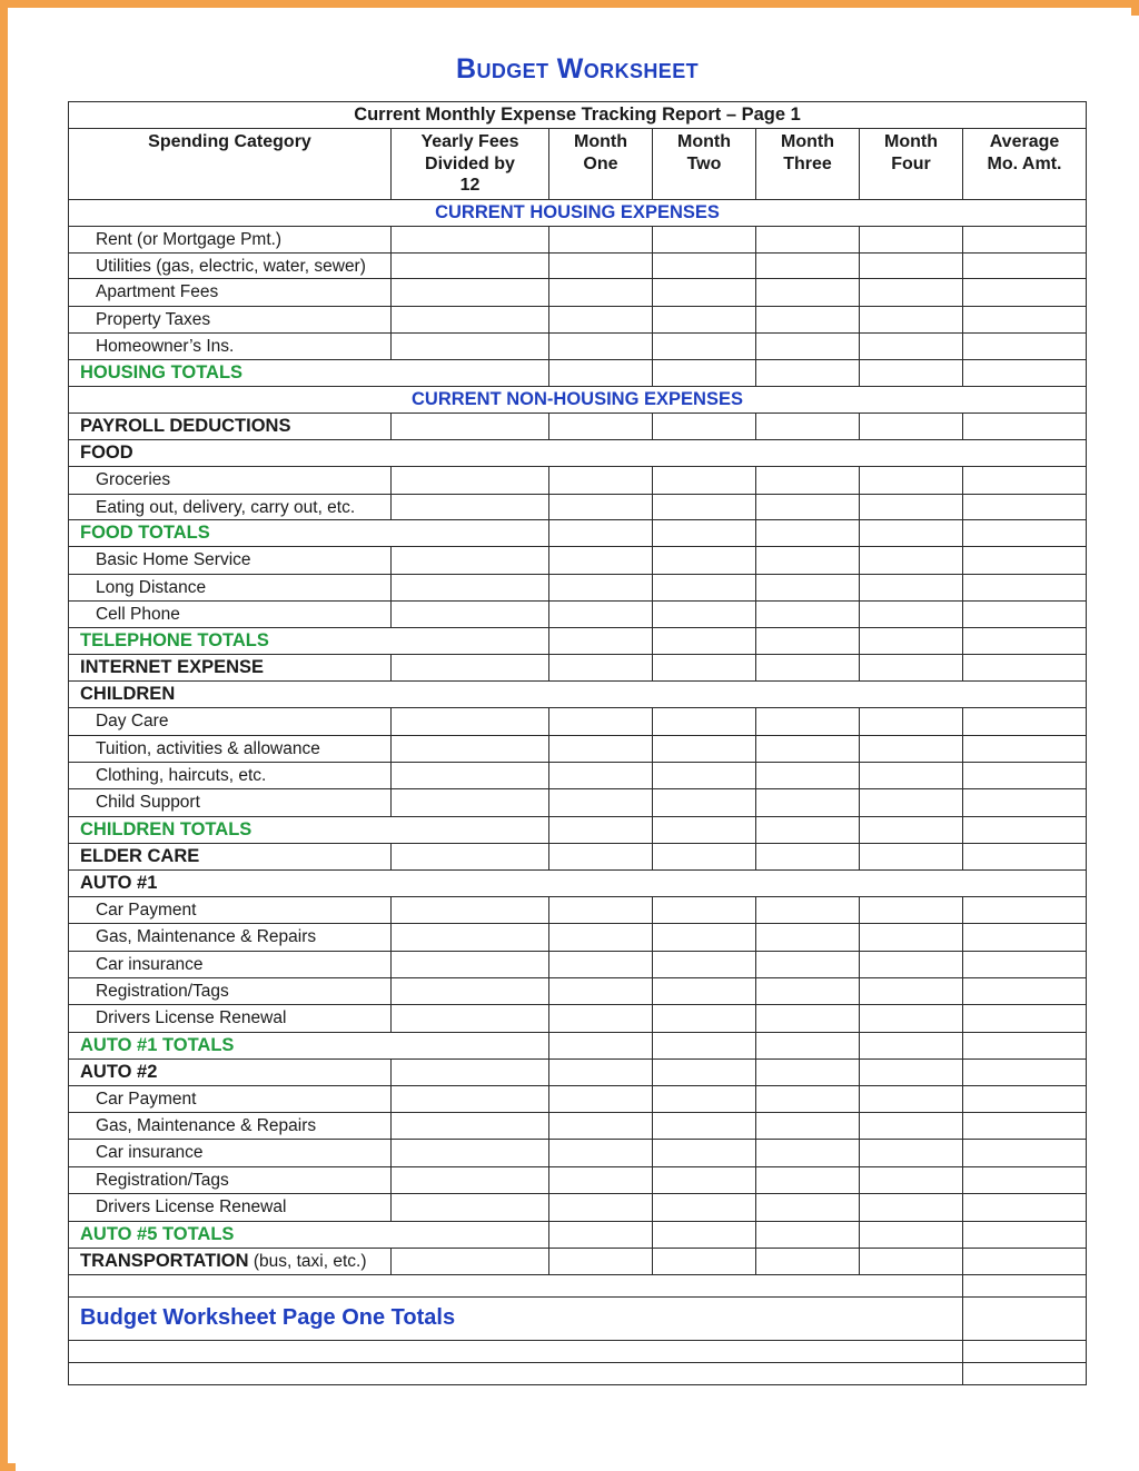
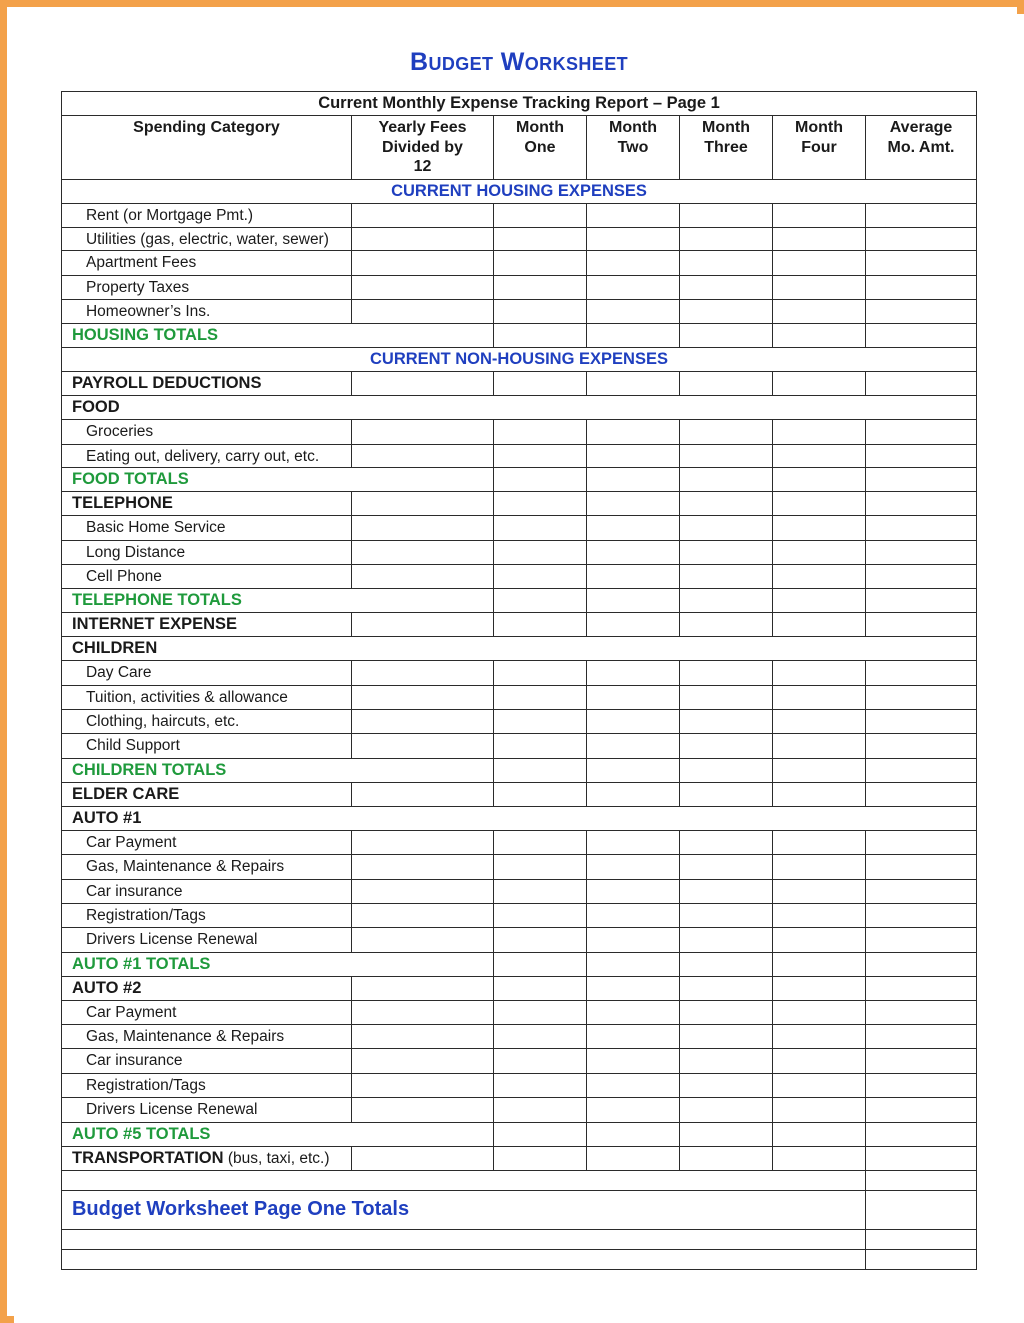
  Budget Worksheet
  Current Monthly Expense Tracking Report – Page 1
  Spending Category	Yearly Fees Divided by 12	Month One	Month Two	Month Three	Month Four	Average Mo. Amt.
  CURRENT HOUSING EXPENSES
  Rent (or Mortgage Pmt.)
  Utilities (gas, electric, water, sewer)
  Apartment Fees
  Property Taxes
  Homeowner’s Ins.
  HOUSING TOTALS
  CURRENT NON-HOUSING EXPENSES
  PAYROLL DEDUCTIONS
  FOOD
  Groceries
  Eating out, delivery, carry out, etc.
  FOOD TOTALS
+ TELEPHONE
  Basic Home Service
  Long Distance
  Cell Phone
  TELEPHONE TOTALS
  INTERNET EXPENSE
  CHILDREN
  Day Care
  Tuition, activities & allowance
  Clothing, haircuts, etc.
  Child Support
  CHILDREN TOTALS
  ELDER CARE
  AUTO #1
  Car Payment
  Gas, Maintenance & Repairs
  Car insurance
  Registration/Tags
  Drivers License Renewal
  AUTO #1 TOTALS
  AUTO #2
  Car Payment
  Gas, Maintenance & Repairs
  Car insurance
  Registration/Tags
  Drivers License Renewal
  AUTO #5 TOTALS
  TRANSPORTATION (bus, taxi, etc.)
  Budget Worksheet Page One Totals
